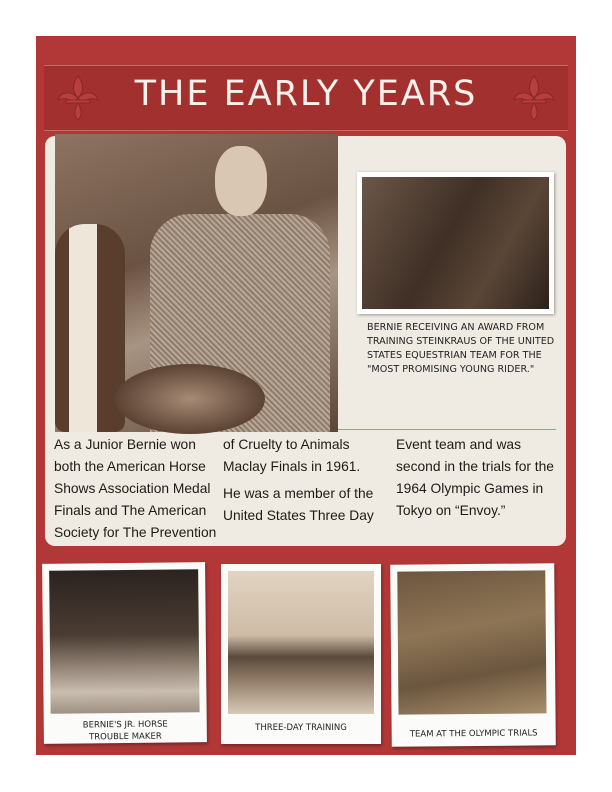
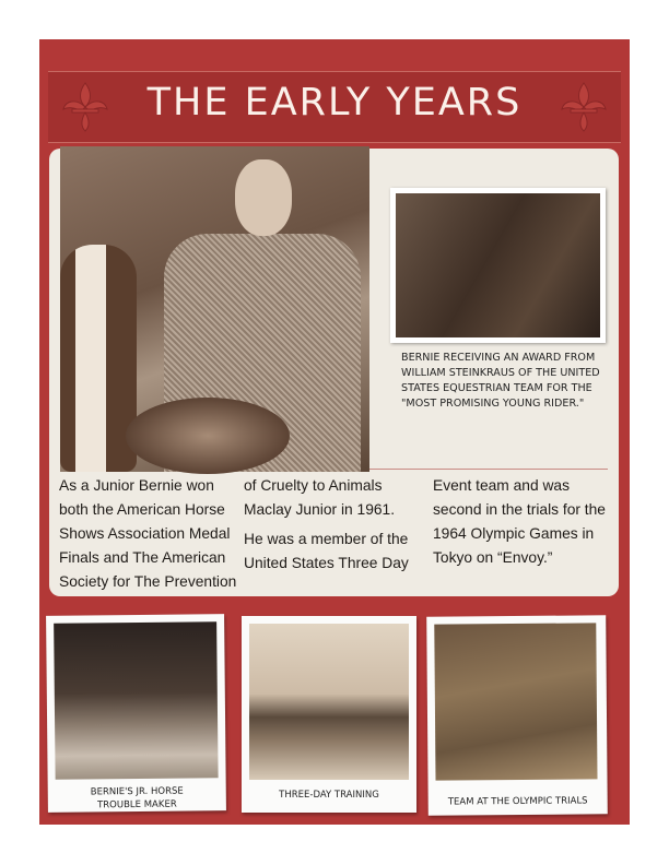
  THE EARLY YEARS
- BERNIE RECEIVING AN AWARD FROM TRAINING STEINKRAUS OF THE UNITED STATES EQUESTRIAN TEAM FOR THE "MOST PROMISING YOUNG RIDER."
+ BERNIE RECEIVING AN AWARD FROM WILLIAM STEINKRAUS OF THE UNITED STATES EQUESTRIAN TEAM FOR THE "MOST PROMISING YOUNG RIDER."
  As a Junior Bernie won both the American Horse Shows Association Medal Finals and The American Society for The Prevention
- of Cruelty to Animals Maclay Finals in 1961.
+ of Cruelty to Animals Maclay Junior in 1961.
  He was a member of the United States Three Day
  Event team and was second in the trials for the 1964 Olympic Games in Tokyo on “Envoy.”
  BERNIE'S JR. HORSE
  TROUBLE MAKER
  THREE-DAY TRAINING
  TEAM AT THE OLYMPIC TRIALS
